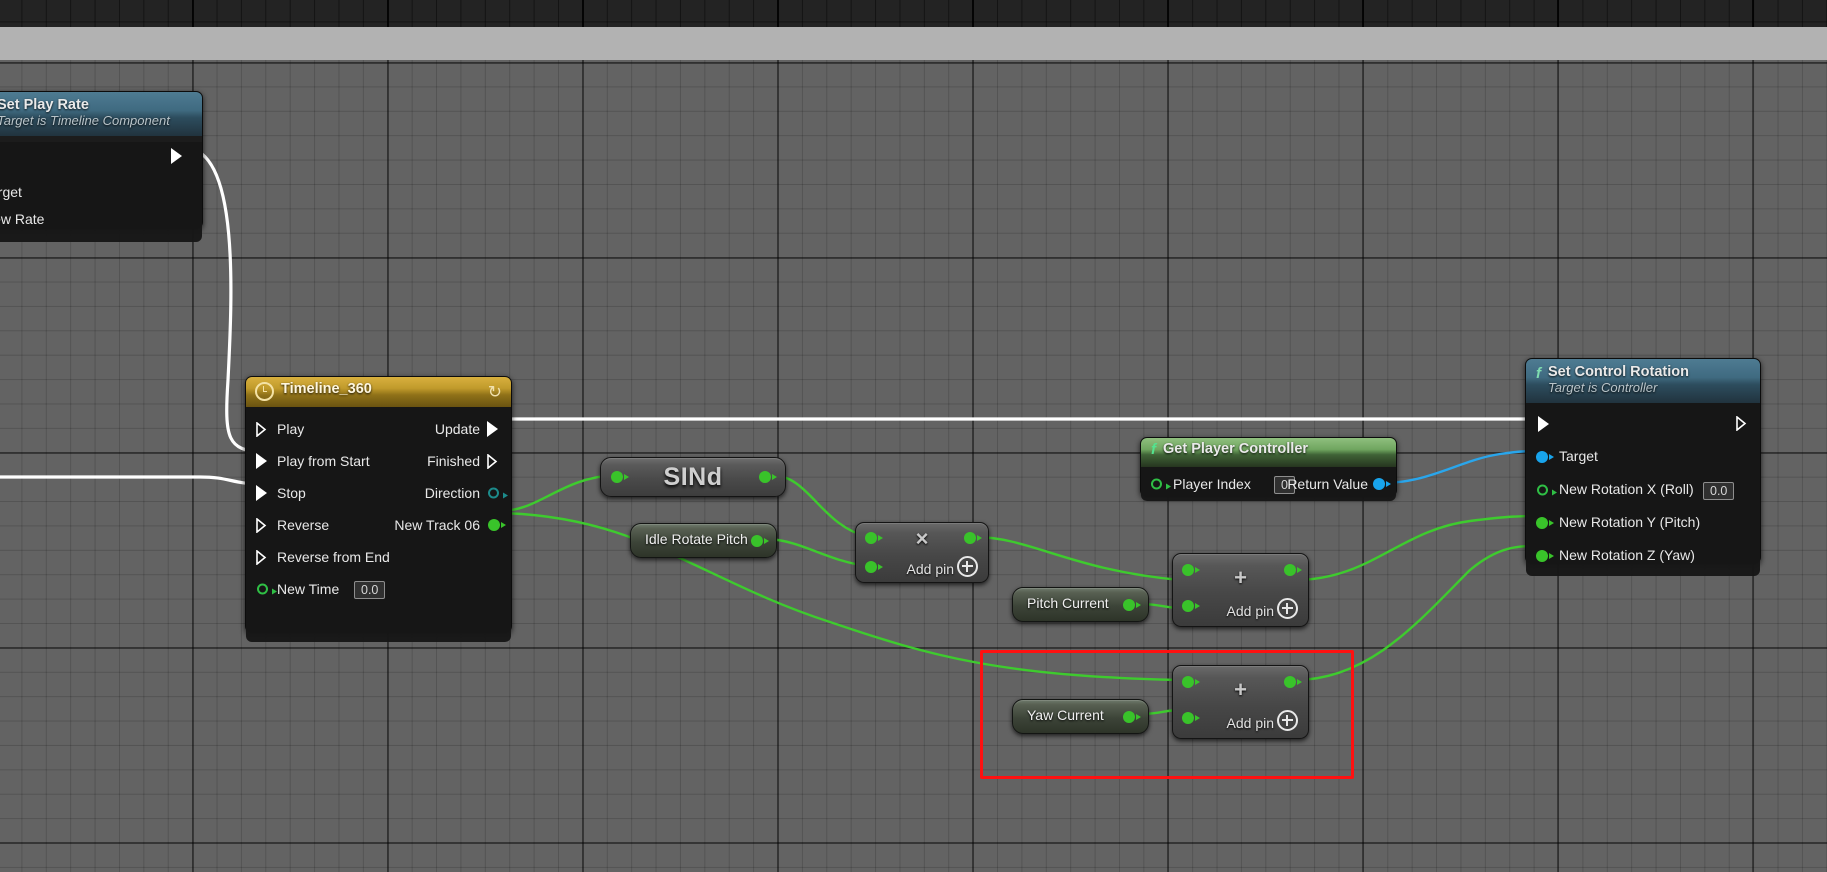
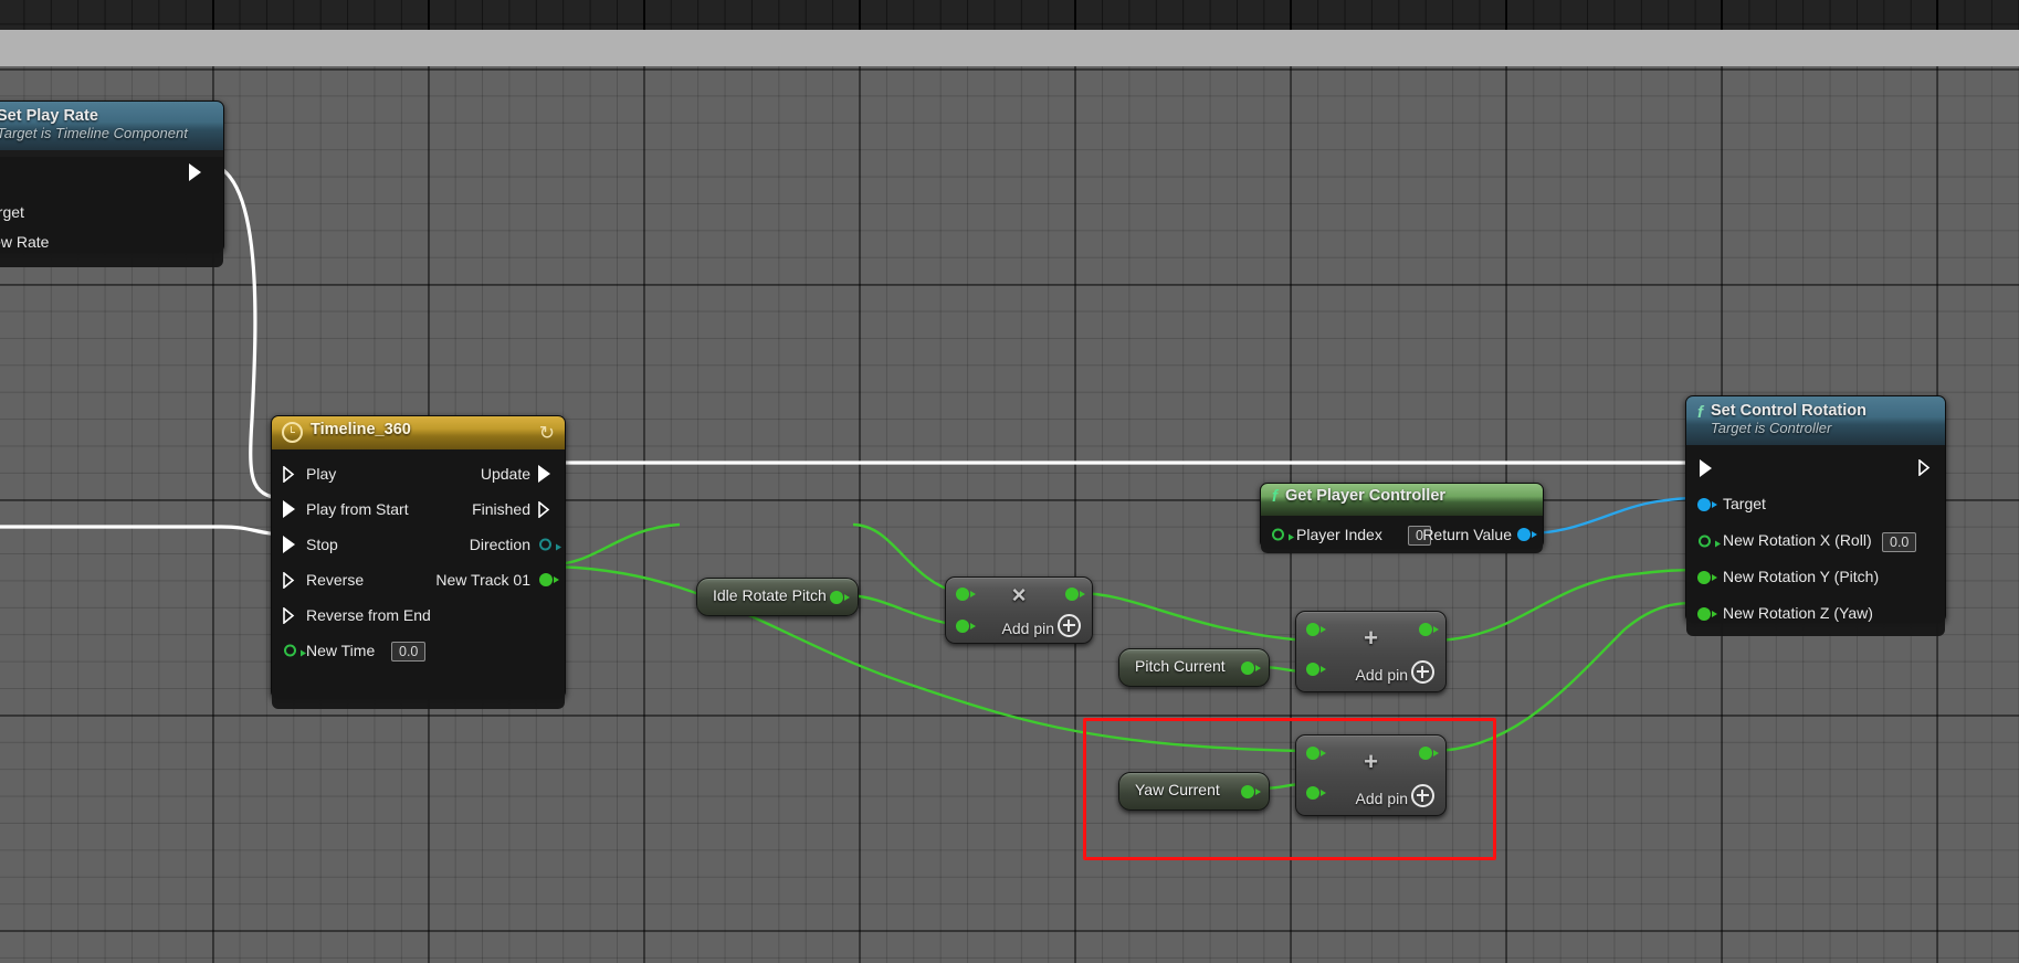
  Set Play Rate
  Target is Timeline Component
  w Rate
  Timeline_360
  ↻
  Play
  Update
  Play from Start
  Finished
  Stop
  Direction
  Reverse
- New Track 06
+ New Track 01
  Reverse from End
  New Time
  0.0
- SINd
  Idle Rotate Pitch
  ×
  Add pin
  f
  Get Player Controller
  Player Index
  0
  Return Value
  Pitch Current
  +
  Add pin
  Yaw Current
  +
  Add pin
  f
  Set Control Rotation
  Target is Controller
  Target
  New Rotation X (Roll)
  0.0
  New Rotation Y (Pitch)
  New Rotation Z (Yaw)
